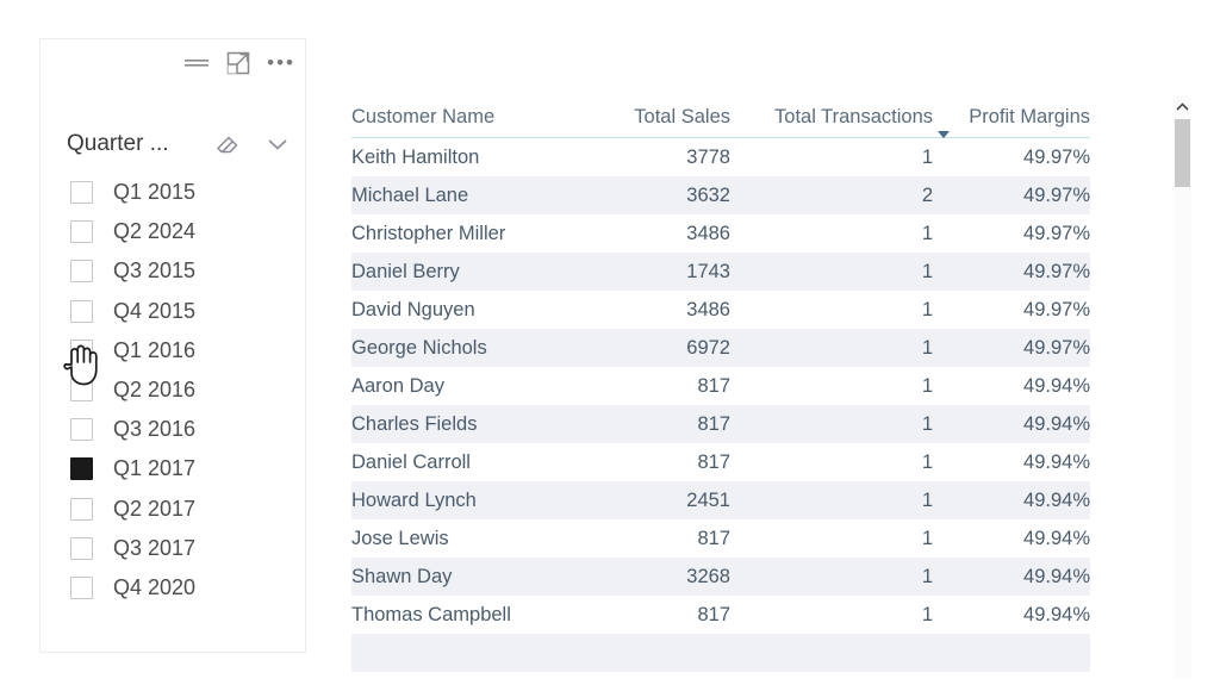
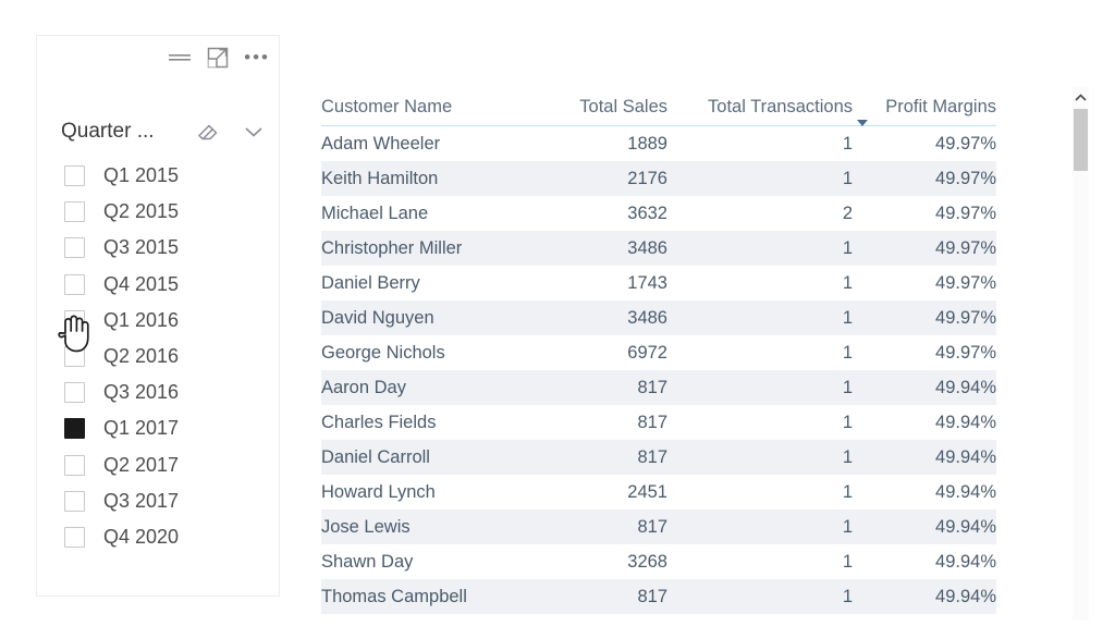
  •••
  Quarter ...
  Q1 2015
- Q2 2024
+ Q2 2015
  Q3 2015
  Q4 2015
  Q1 2016
  Q2 2016
  Q3 2016
  Q1 2017
  Q2 2017
  Q3 2017
  Q4 2020
  Customer Name	Total Sales	Total Transactions	Profit Margins
+ Adam Wheeler	1889	1	49.97%
- Keith Hamilton	3778	1	49.97%
+ Keith Hamilton	2176	1	49.97%
  Michael Lane	3632	2	49.97%
  Christopher Miller	3486	1	49.97%
  Daniel Berry	1743	1	49.97%
  David Nguyen	3486	1	49.97%
  George Nichols	6972	1	49.97%
  Aaron Day	817	1	49.94%
  Charles Fields	817	1	49.94%
  Daniel Carroll	817	1	49.94%
  Howard Lynch	2451	1	49.94%
  Jose Lewis	817	1	49.94%
  Shawn Day	3268	1	49.94%
  Thomas Campbell	817	1	49.94%
